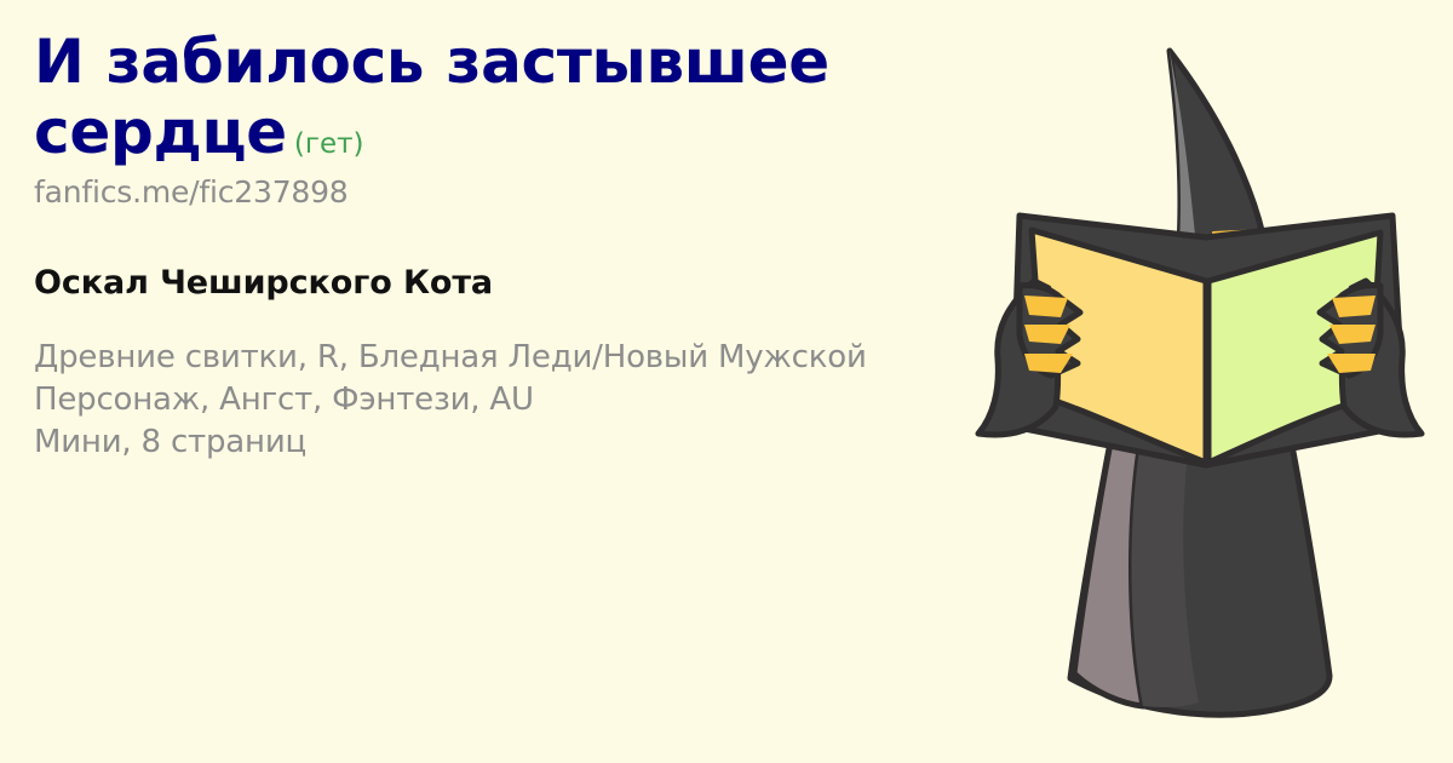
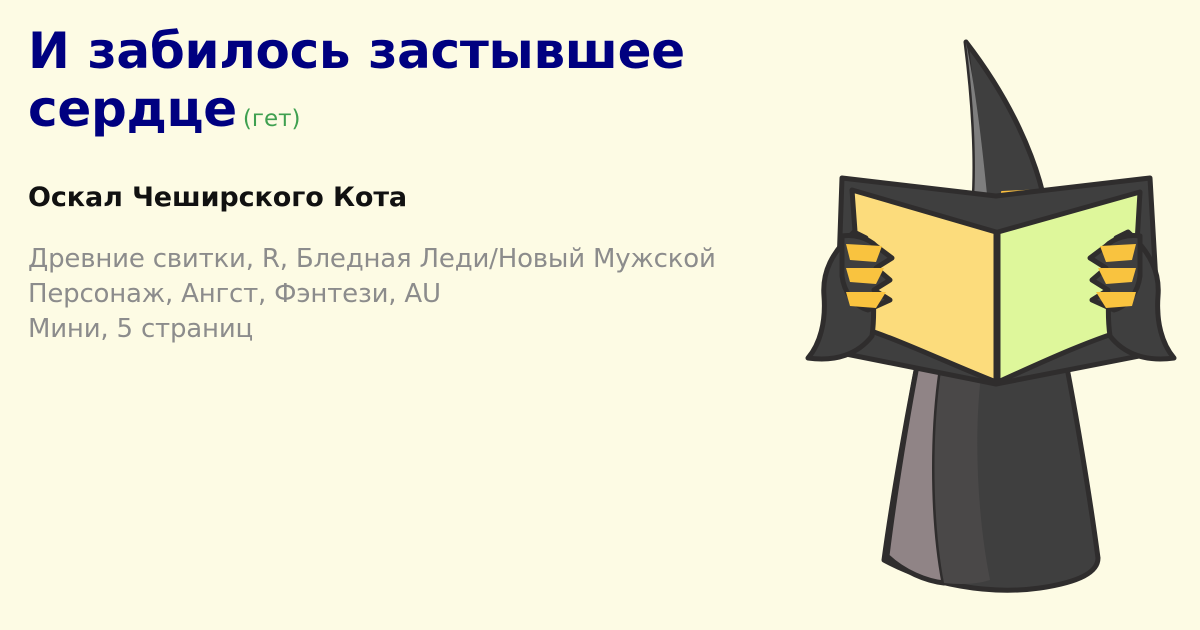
  И забилось застывшее сердце (гет)
- fanfics.me/fic237898
  Оскал Чеширского Кота
  Древние свитки, R, Бледная Леди/Новый Мужской Персонаж, Ангст, Фэнтези, AU
- Мини, 8 страниц
+ Мини, 5 страниц
